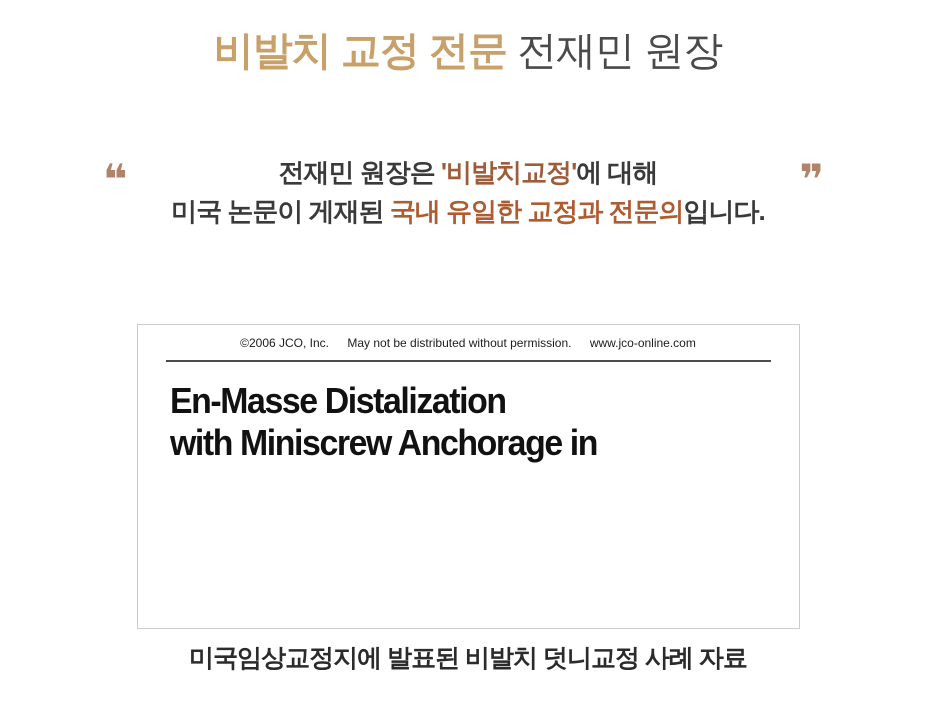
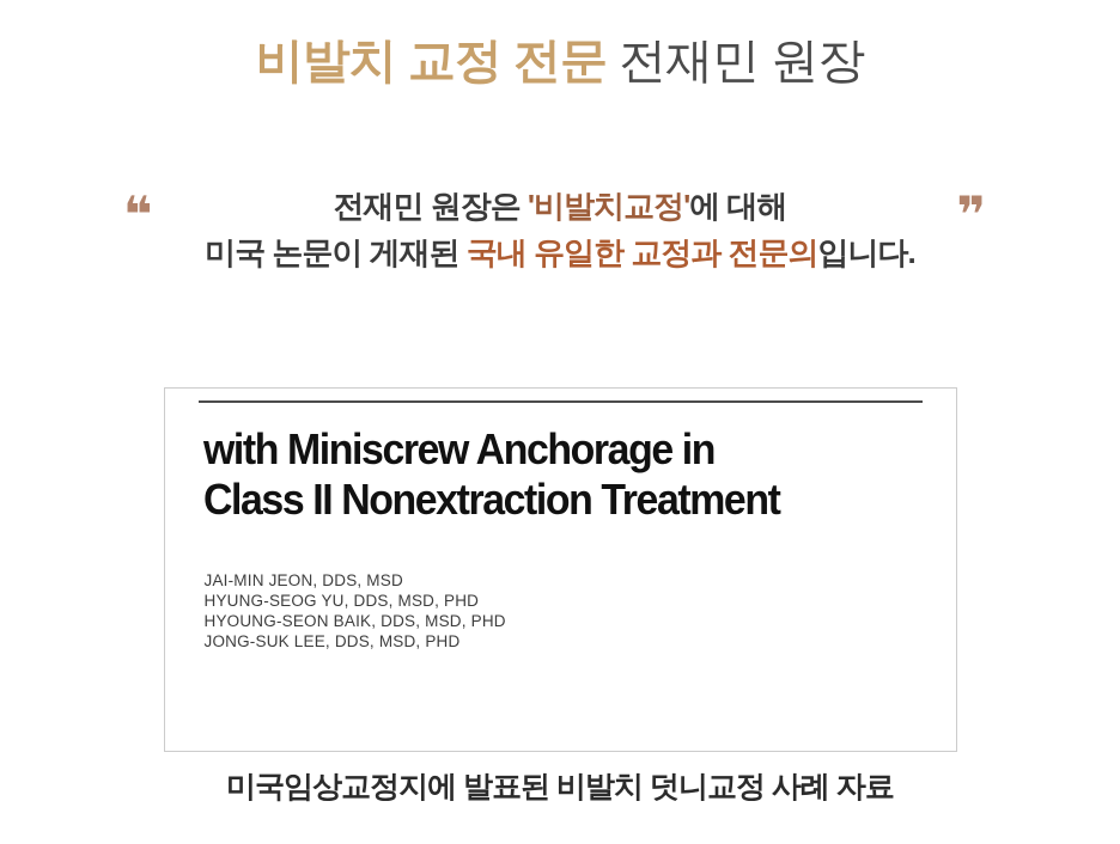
  비발치 교정 전문 전재민 원장
  ❝
  전재민 원장은 '비발치교정'에 대해
  미국 논문이 게재된 국내 유일한 교정과 전문의입니다.
  ❞
- ©2006 JCO, Inc. May not be distributed without permission. www.jco-online.com
- En-Masse Distalization
  with Miniscrew Anchorage in
+ Class II Nonextraction Treatment
+ JAI-MIN JEON, DDS, MSD
+ HYUNG-SEOG YU, DDS, MSD, PHD
+ HYOUNG-SEON BAIK, DDS, MSD, PHD
+ JONG-SUK LEE, DDS, MSD, PHD
  미국임상교정지에 발표된 비발치 덧니교정 사례 자료
